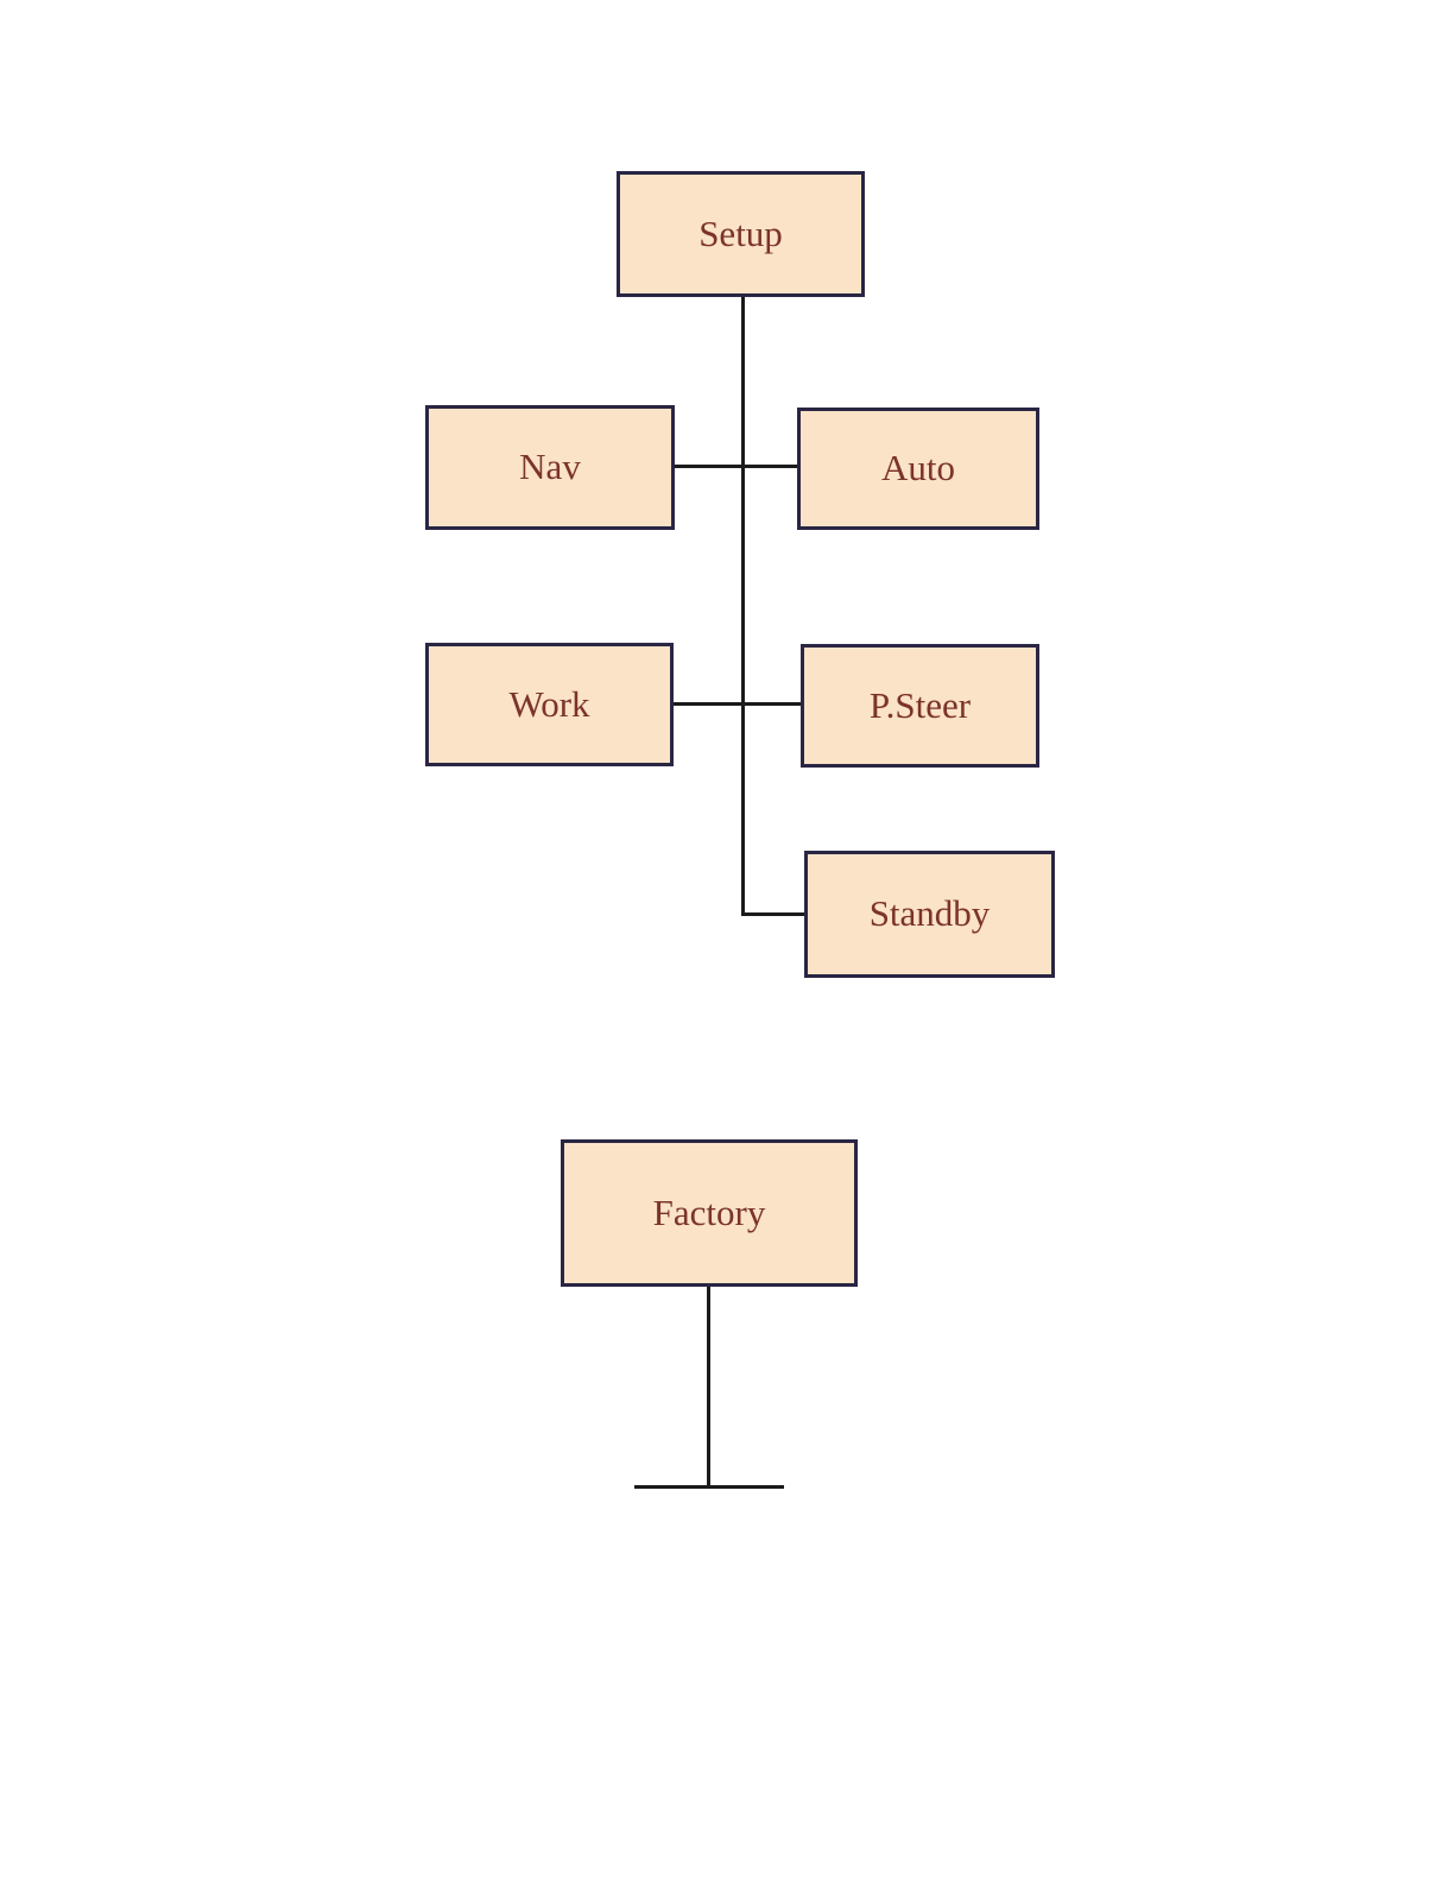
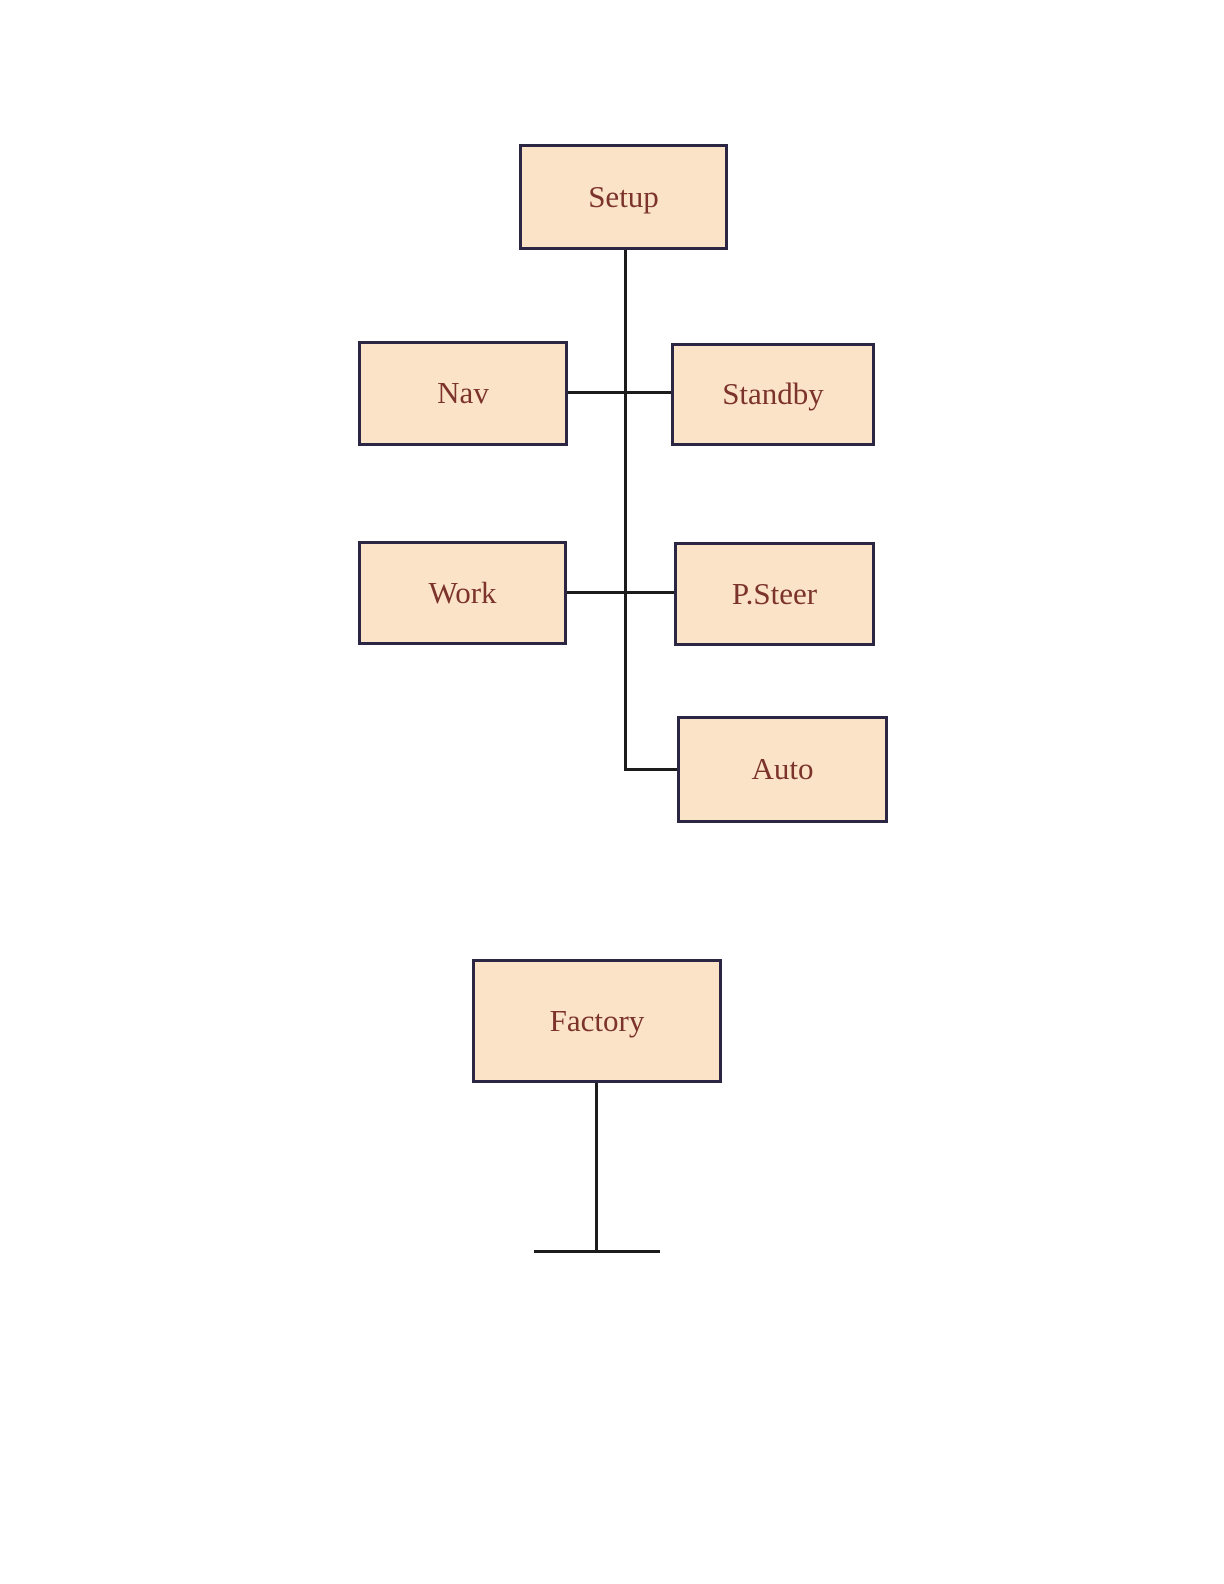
  Setup
  Nav
- Auto
+ Standby
  Work
  P.Steer
- Standby
+ Auto
  Factory
